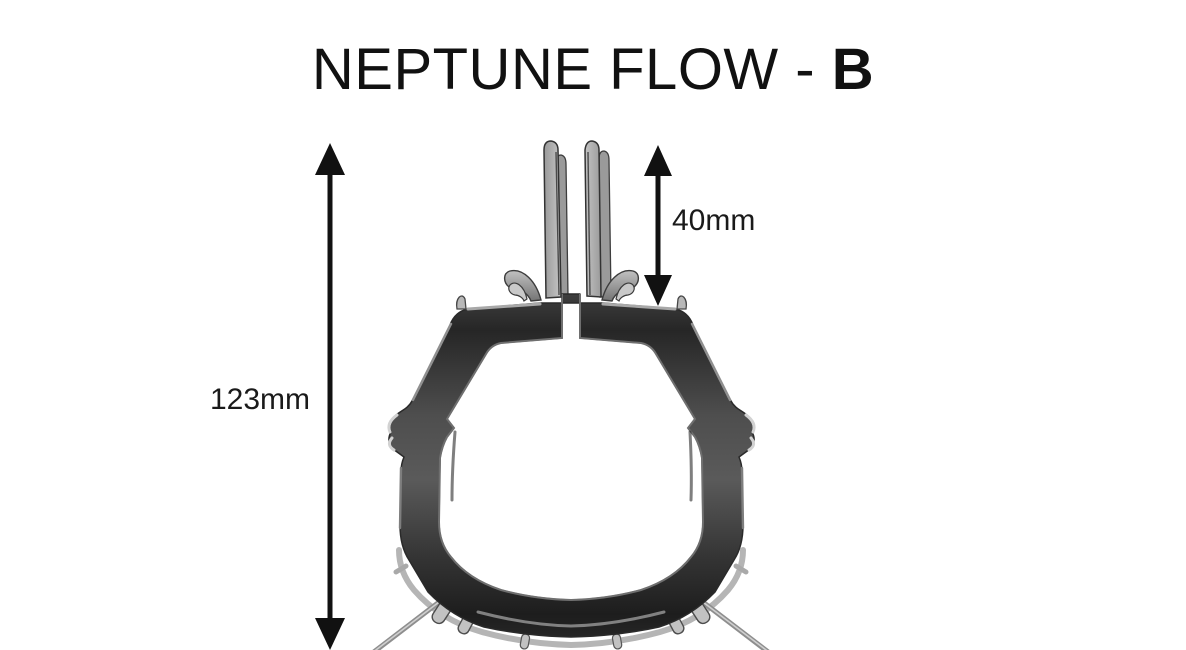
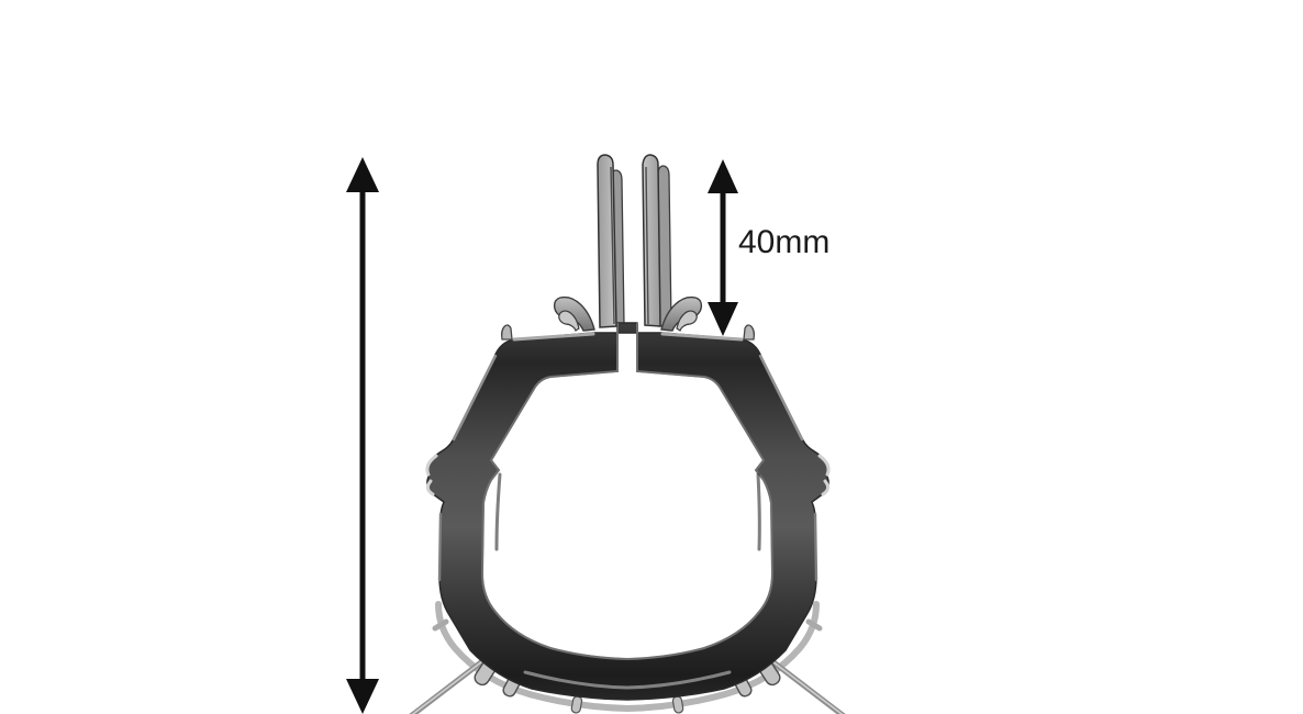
- NEPTUNE FLOW - B
- 123mm
  40mm
